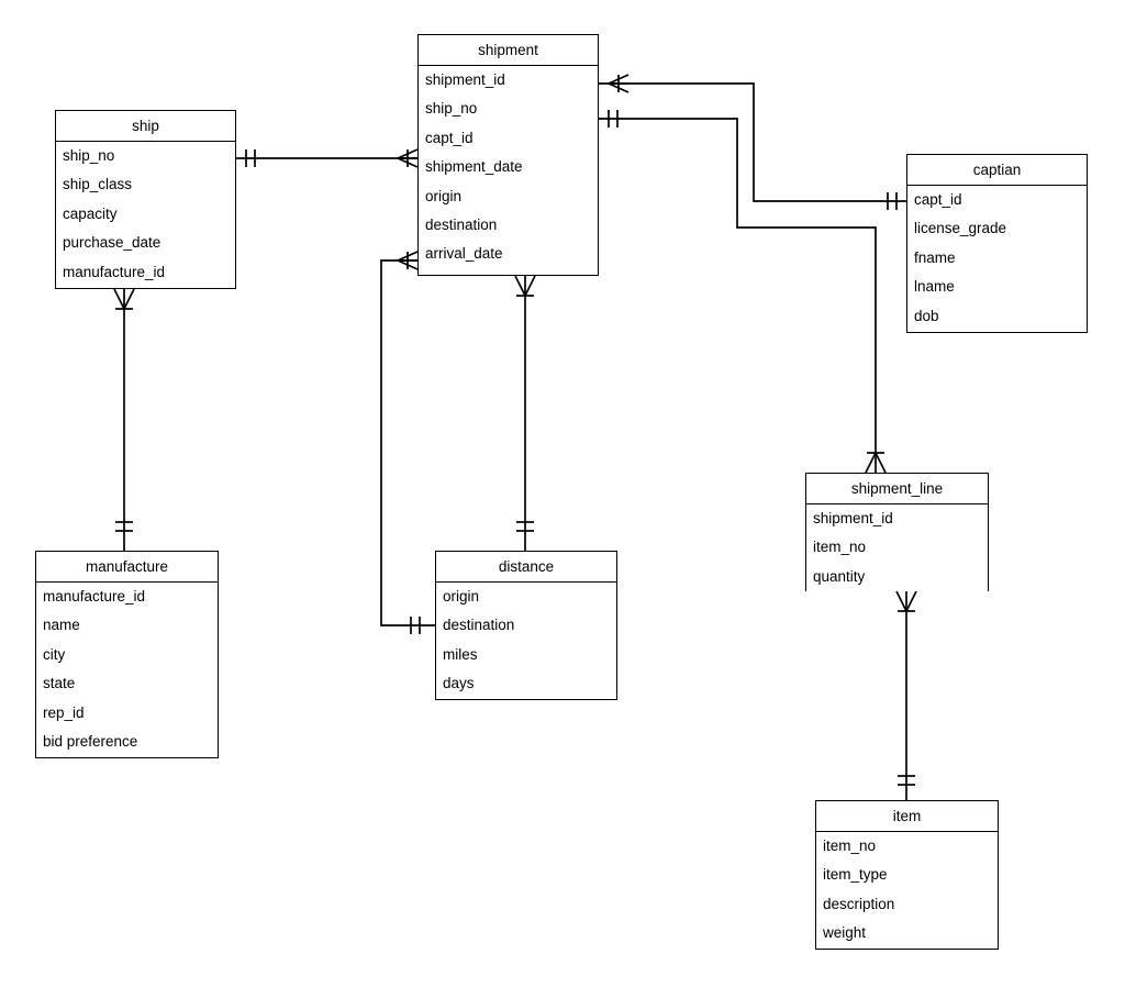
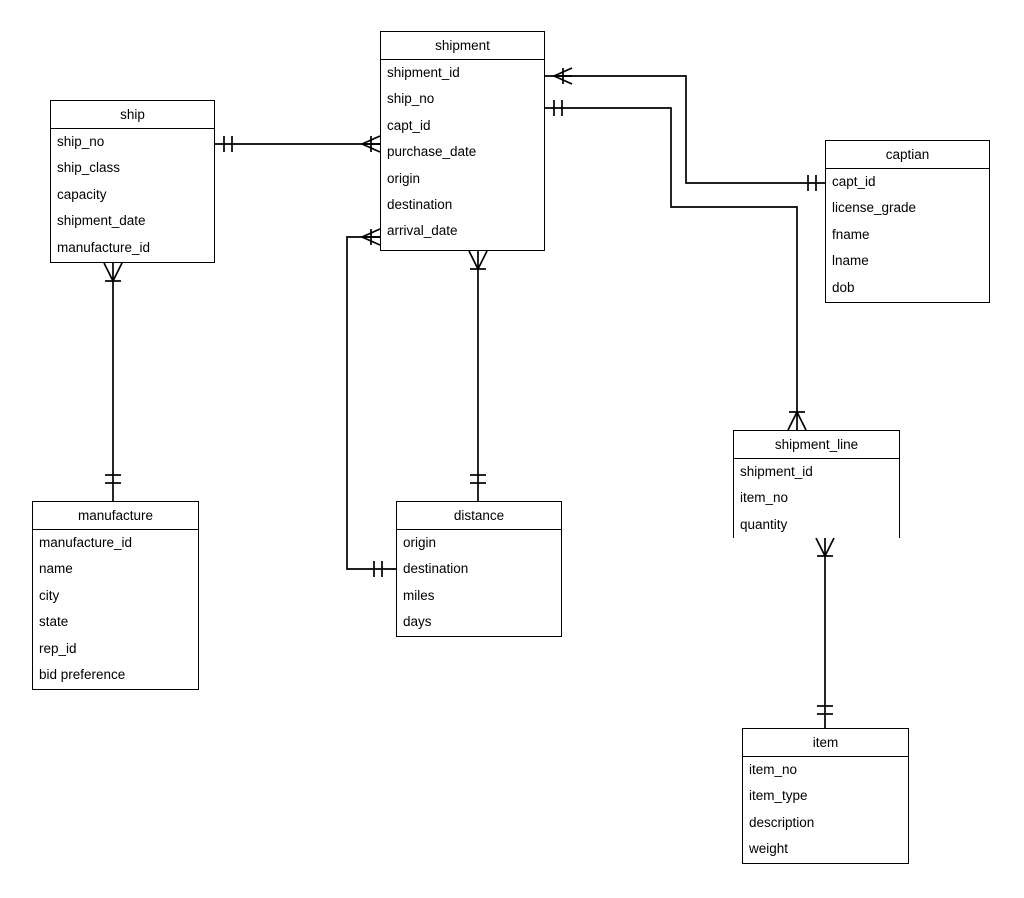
  ship
  ship_no
  ship_class
  capacity
- purchase_date
+ shipment_date
  manufacture_id
  shipment
  shipment_id
  ship_no
  capt_id
- shipment_date
+ purchase_date
  origin
  destination
  arrival_date
  captian
  capt_id
  license_grade
  fname
  lname
  dob
  manufacture
  manufacture_id
  name
  city
  state
  rep_id
  bid preference
  distance
  origin
  destination
  miles
  days
  shipment_line
  shipment_id
  item_no
  quantity
  item
  item_no
  item_type
  description
  weight
